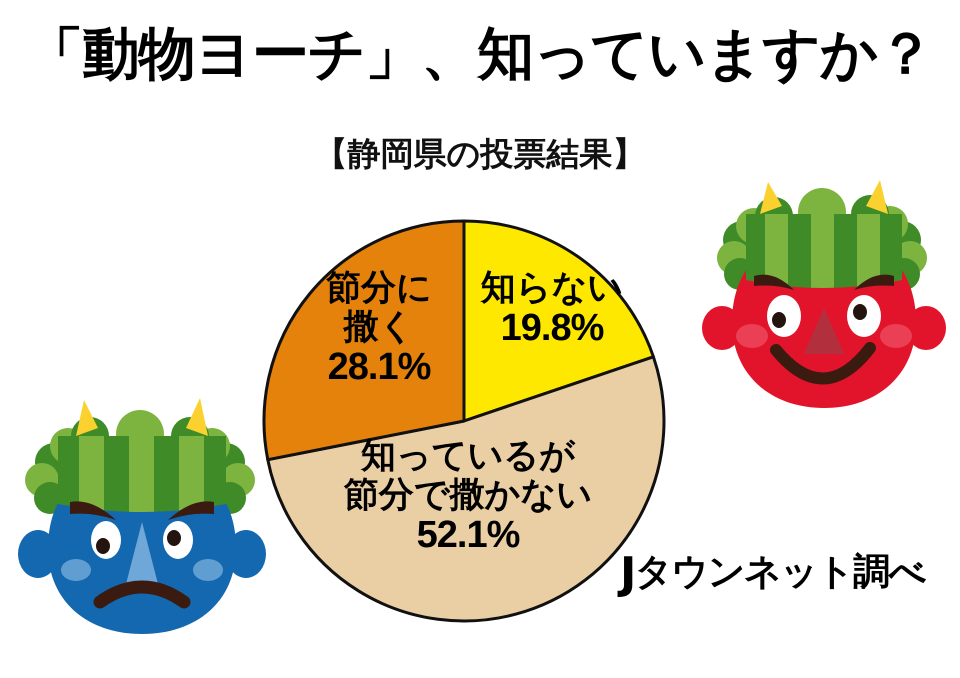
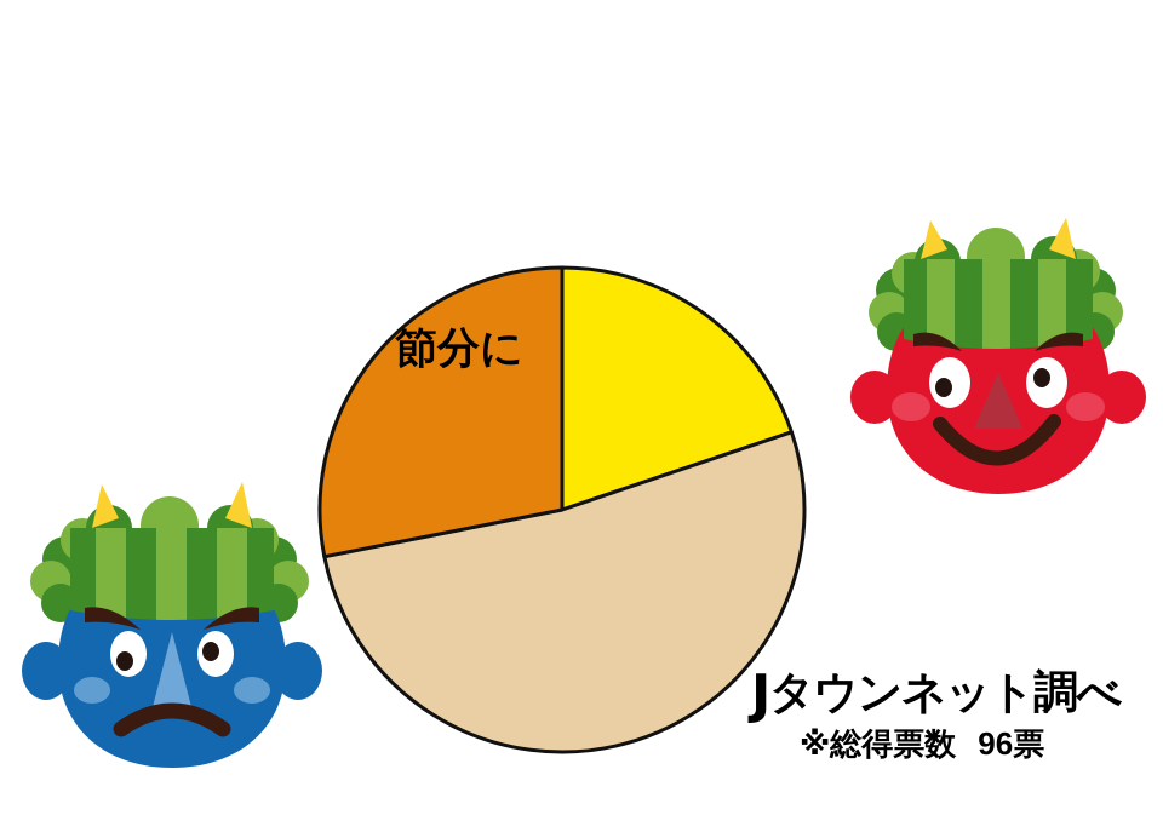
- 「動物ヨーチ」、知っていますか？
- 【静岡県の投票結果】
- 知らない
- 19.8%
  節分に
- 撒く
- 28.1%
- 知っているが
- 節分で撒かない
- 52.1%
  Jタウンネット調べ
+ ※総得票数 96票
